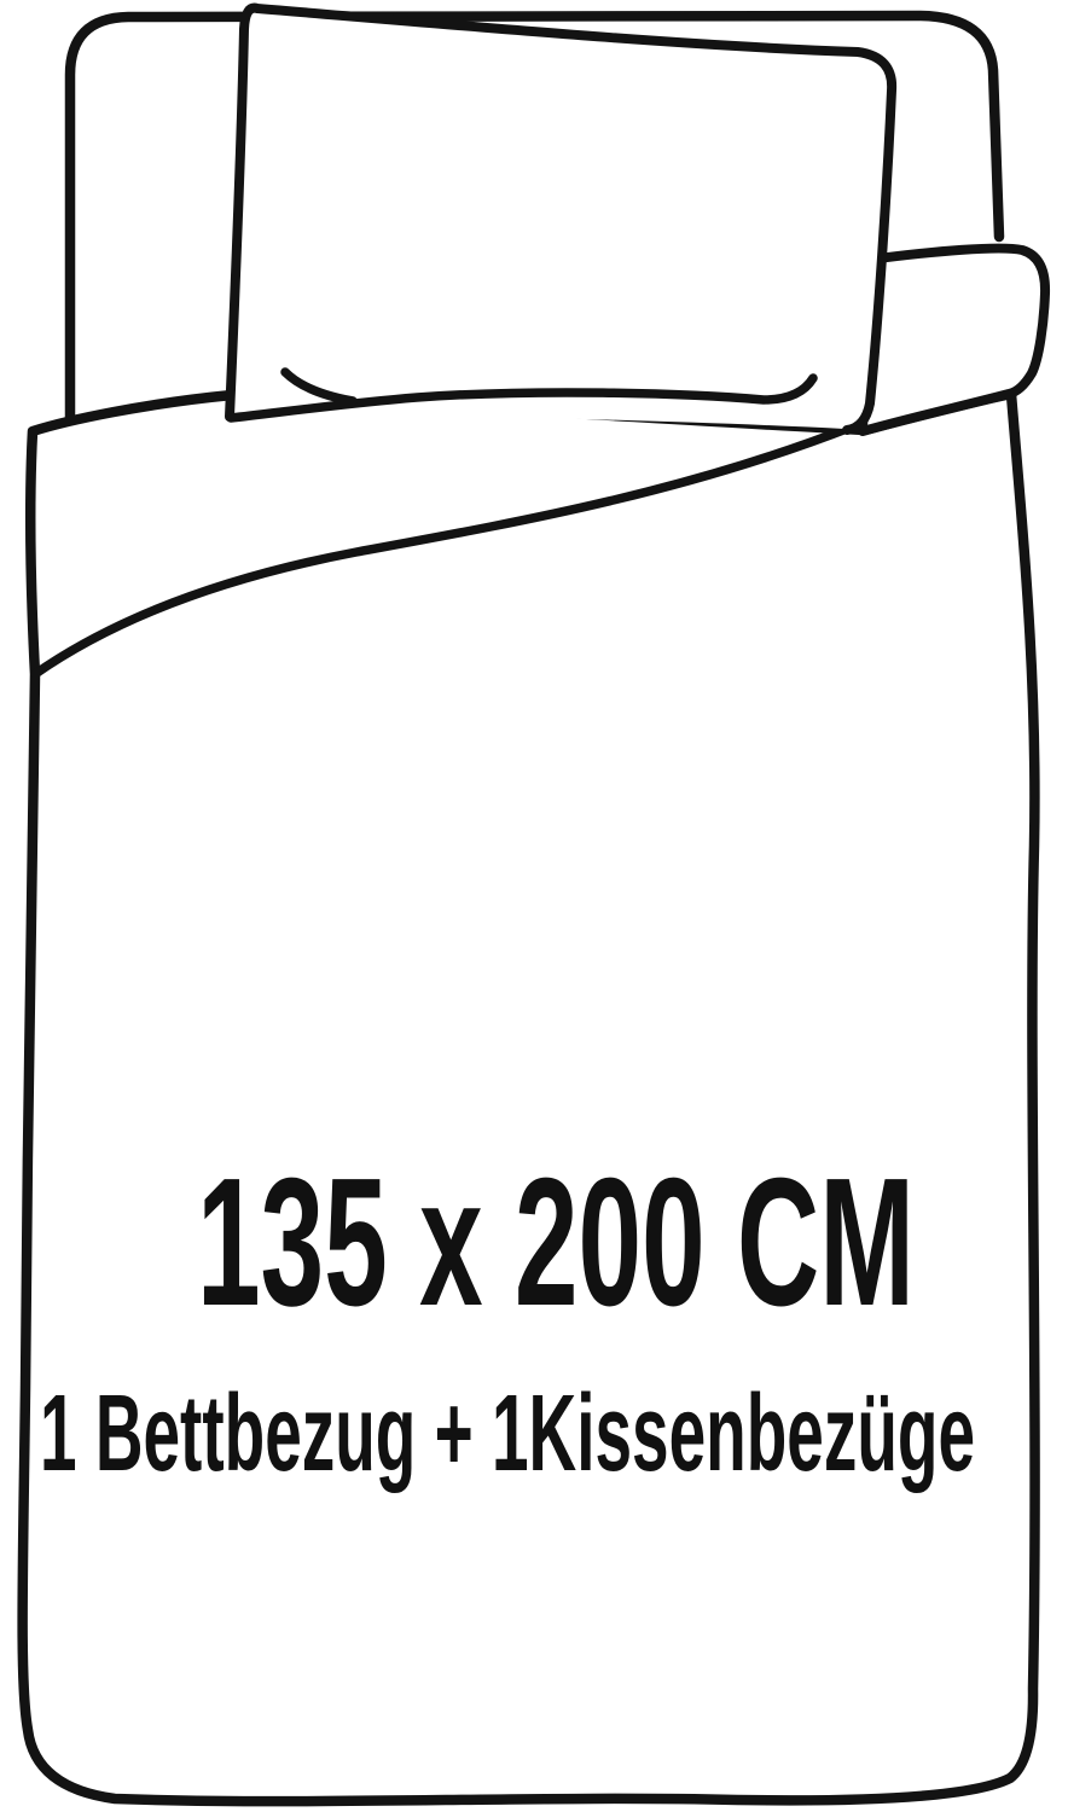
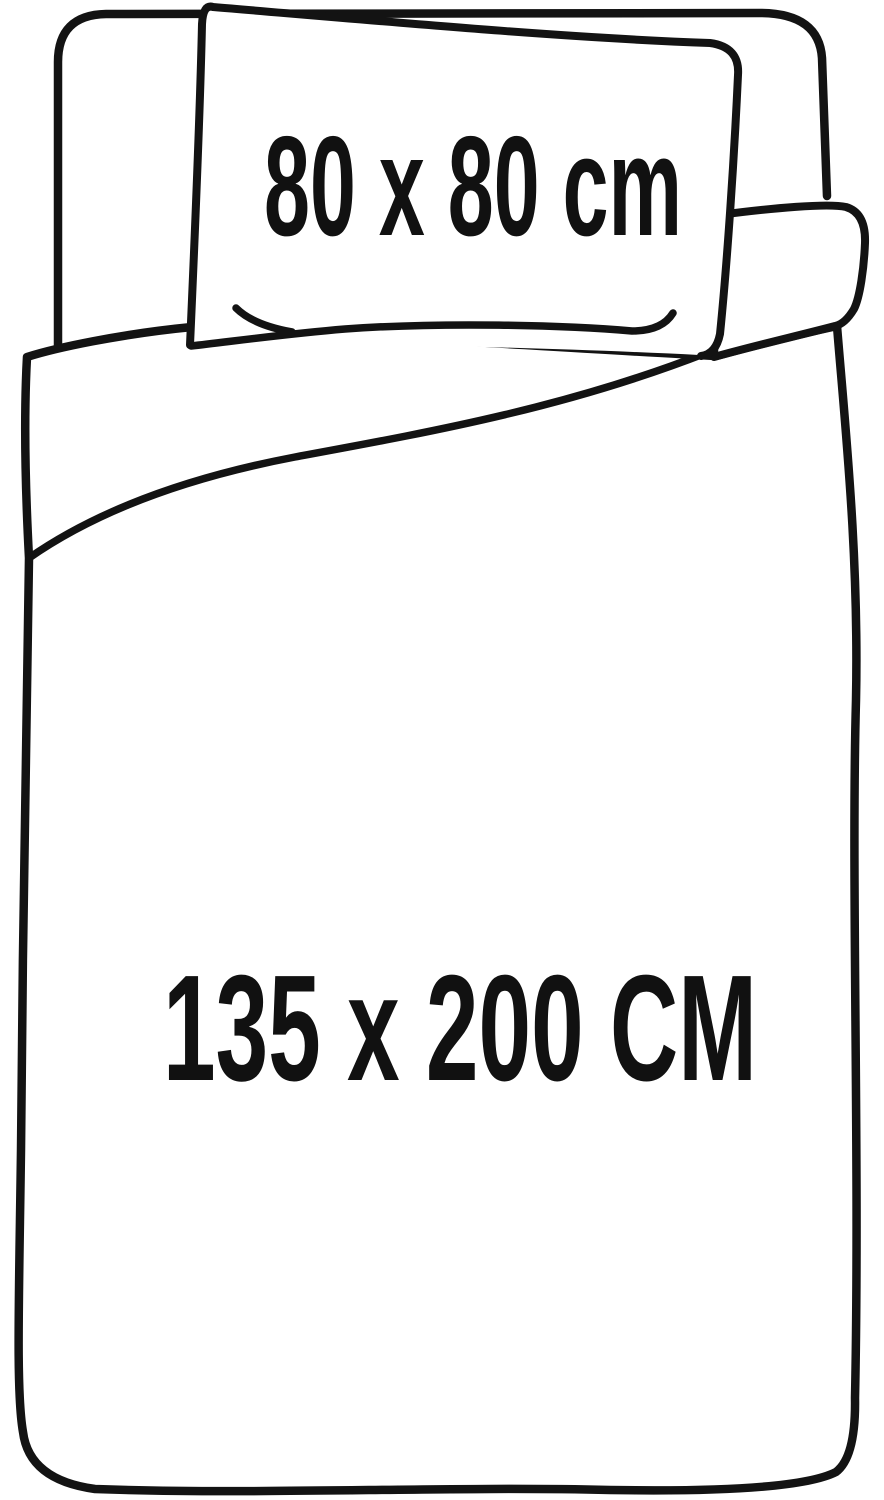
+ 80 x 80 cm
  135 x 200 CM
- 1 Bettbezug + 1Kissenbezüge
